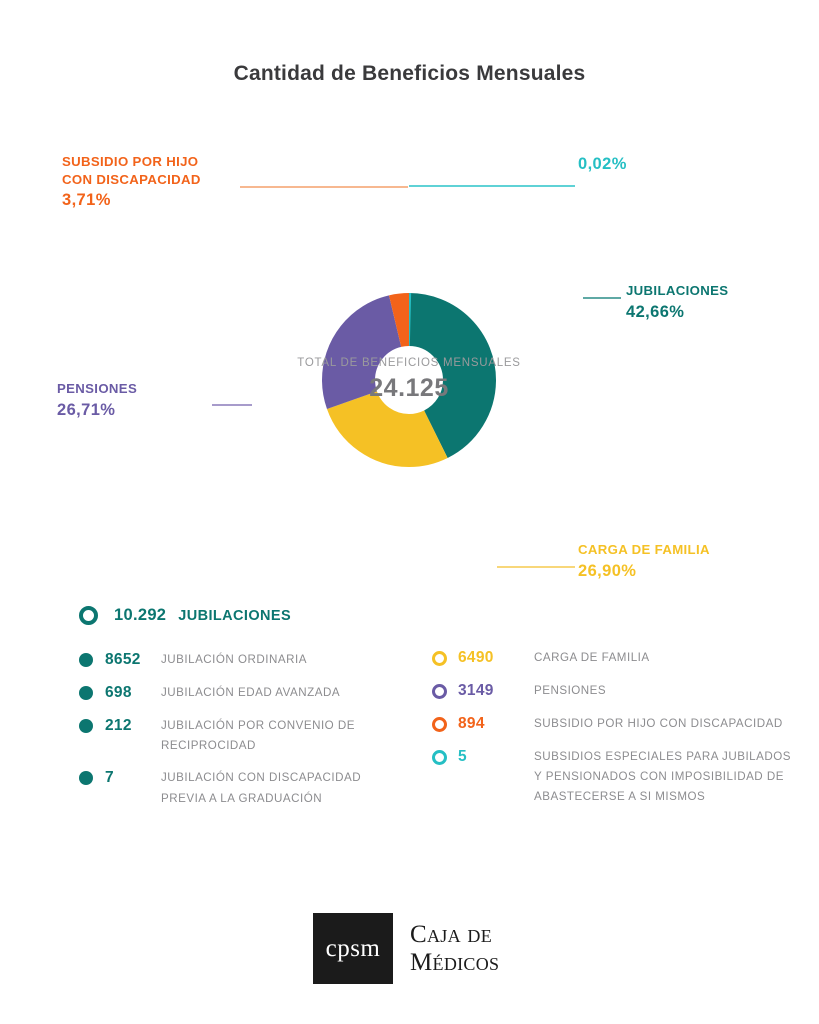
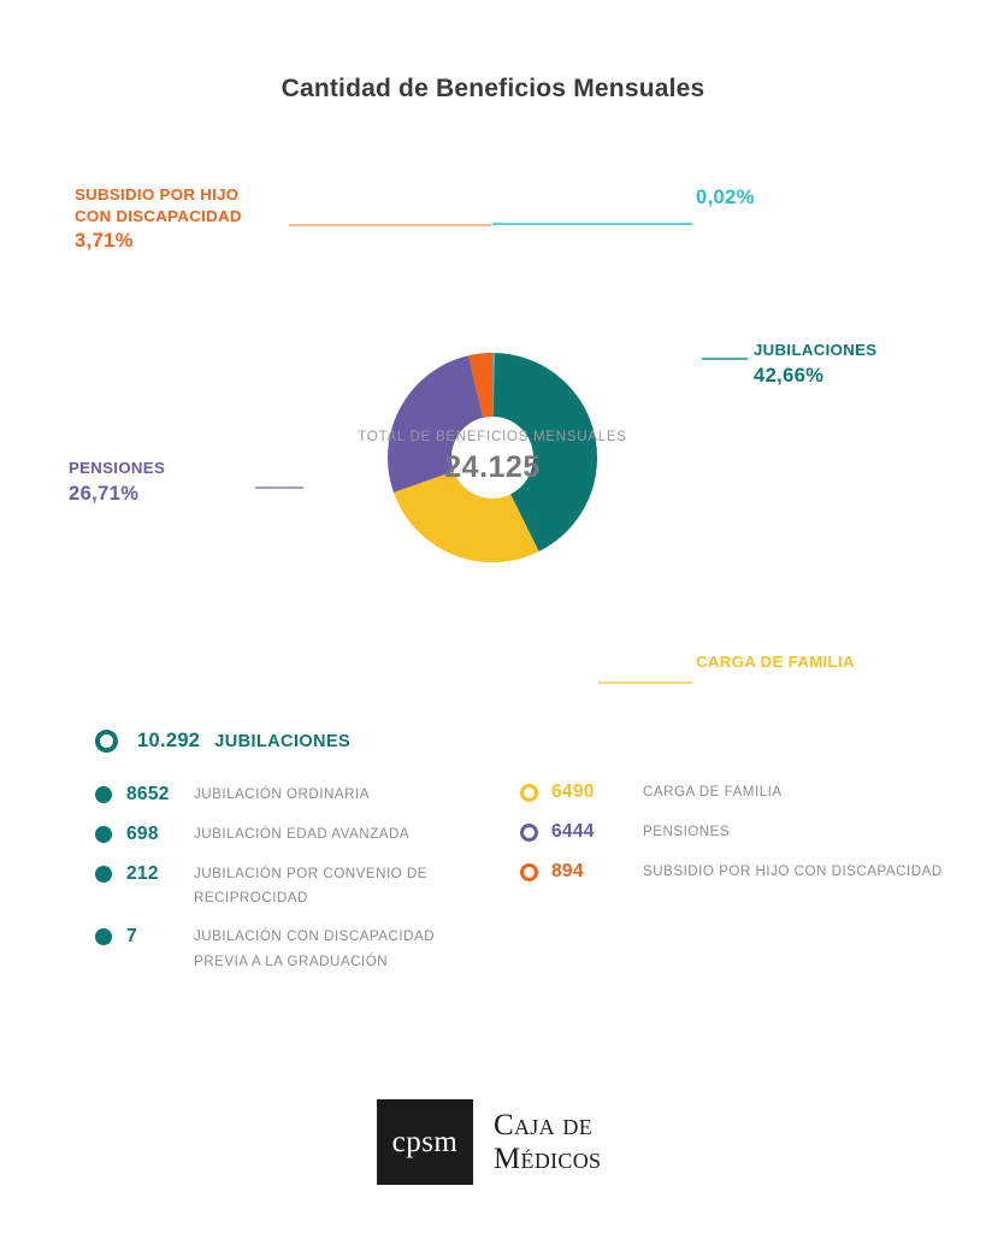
  Cantidad de Beneficios Mensuales
  TOTAL DE BENEFICIOS MENSUALES
  24.125
  SUBSIDIO POR HIJO
  CON DISCAPACIDAD
  3,71%
  0,02%
  JUBILACIONES
  42,66%
  PENSIONES
  26,71%
  CARGA DE FAMILIA
- 26,90%
  10.292
  JUBILACIONES
  8652
  JUBILACIÓN ORDINARIA
  698
  JUBILACIÓN EDAD AVANZADA
  212
  JUBILACIÓN POR CONVENIO DE RECIPROCIDAD
  7
  JUBILACIÓN CON DISCAPACIDAD PREVIA A LA GRADUACIÓN
  6490
  CARGA DE FAMILIA
- 3149
+ 6444
  PENSIONES
  894
  SUBSIDIO POR HIJO CON DISCAPACIDAD
- 5
- SUBSIDIOS ESPECIALES PARA JUBILADOS Y PENSIONADOS CON IMPOSIBILIDAD DE ABASTECERSE A SI MISMOS
  cpsm
  Caja de
  Médicos
